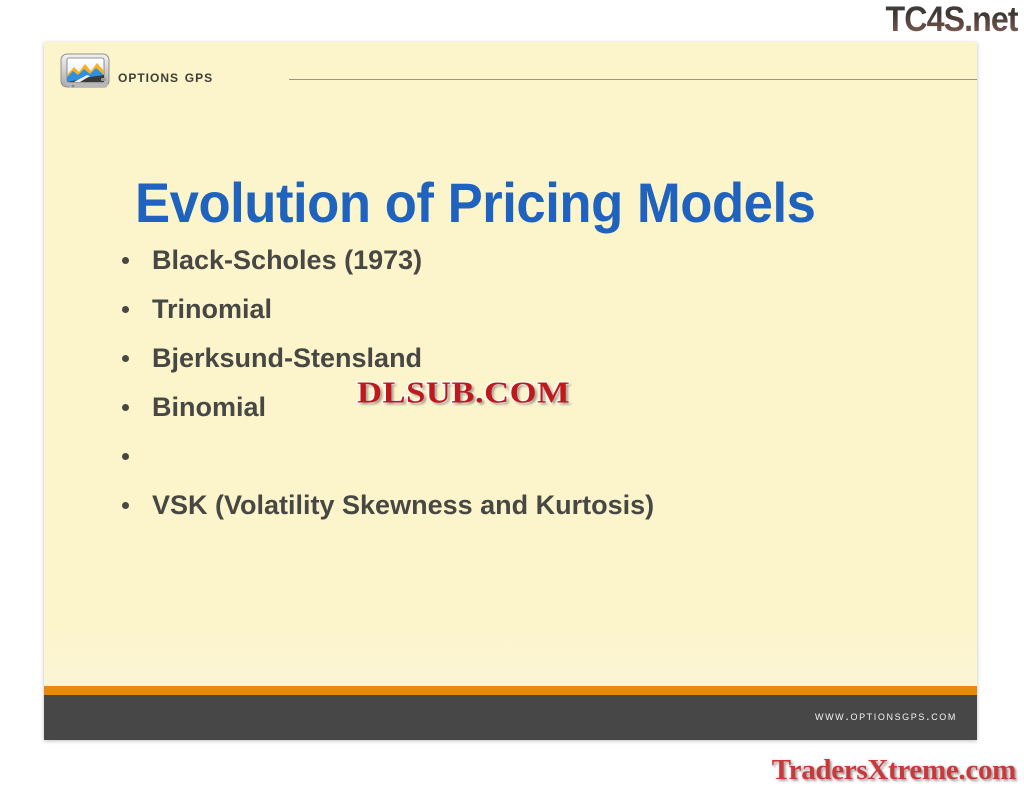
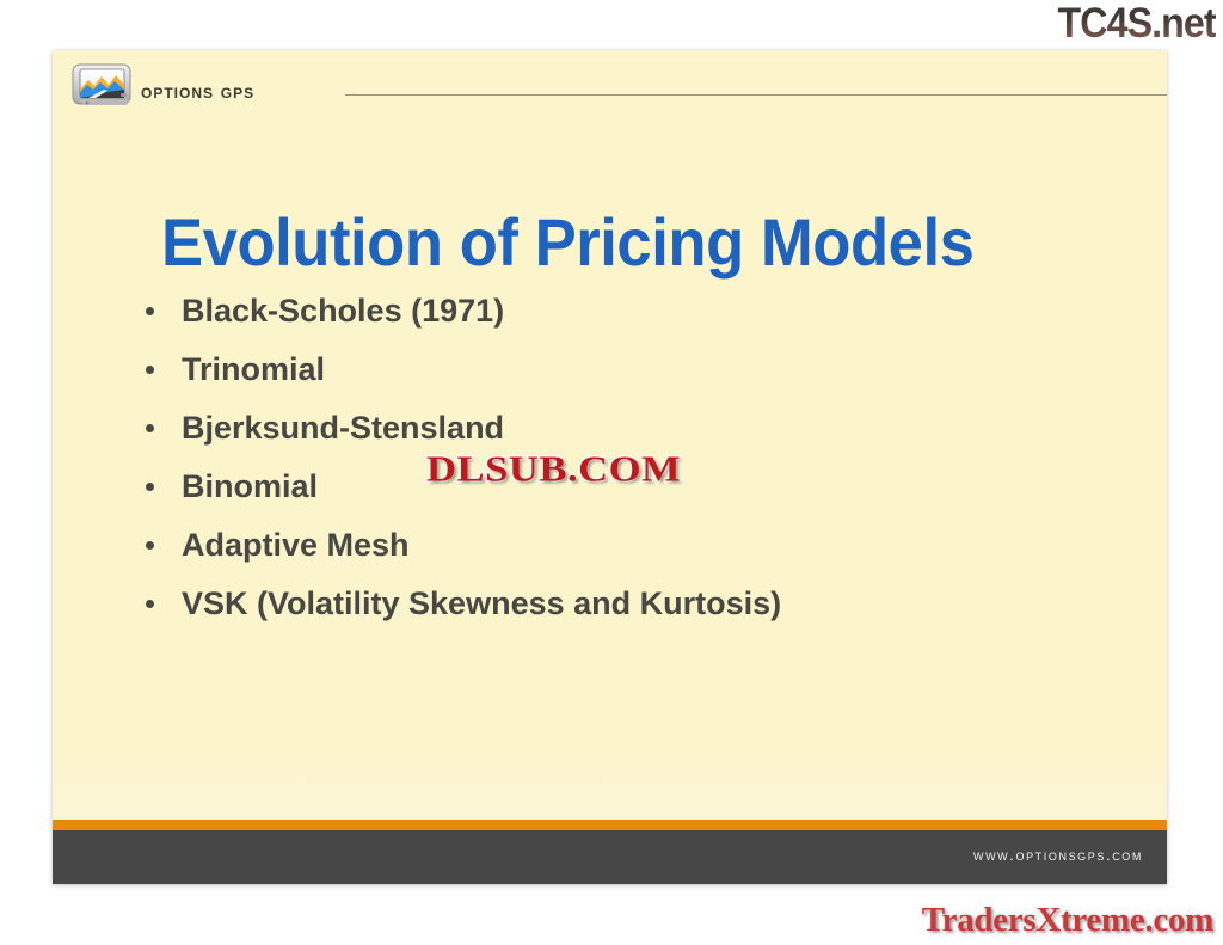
  TC4S.net
  options gps
  Evolution of Pricing Models
- Black-Scholes (1973)
+ Black-Scholes (1971)
  Trinomial
  Bjerksund-Stensland
  Binomial
+ Adaptive Mesh
  VSK (Volatility Skewness and Kurtosis)
  DLSUB.COM
  www.optionsgps.com
  TradersXtreme.com
